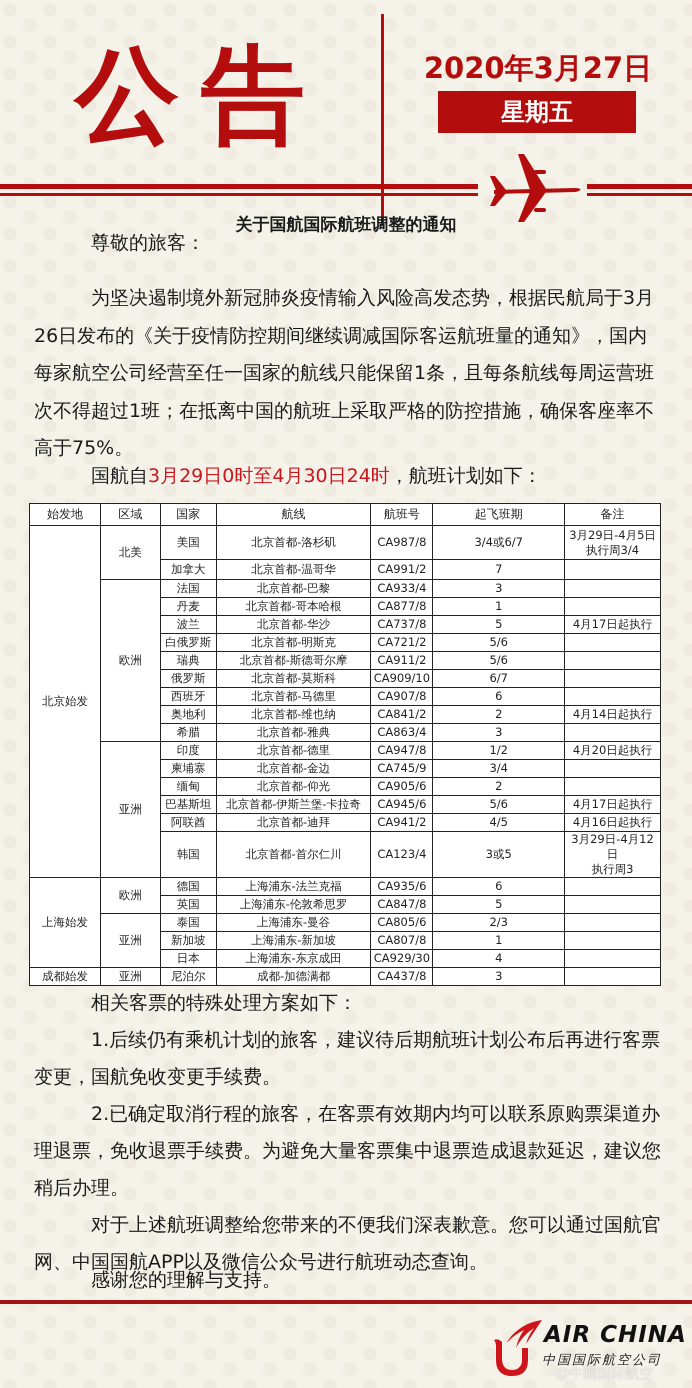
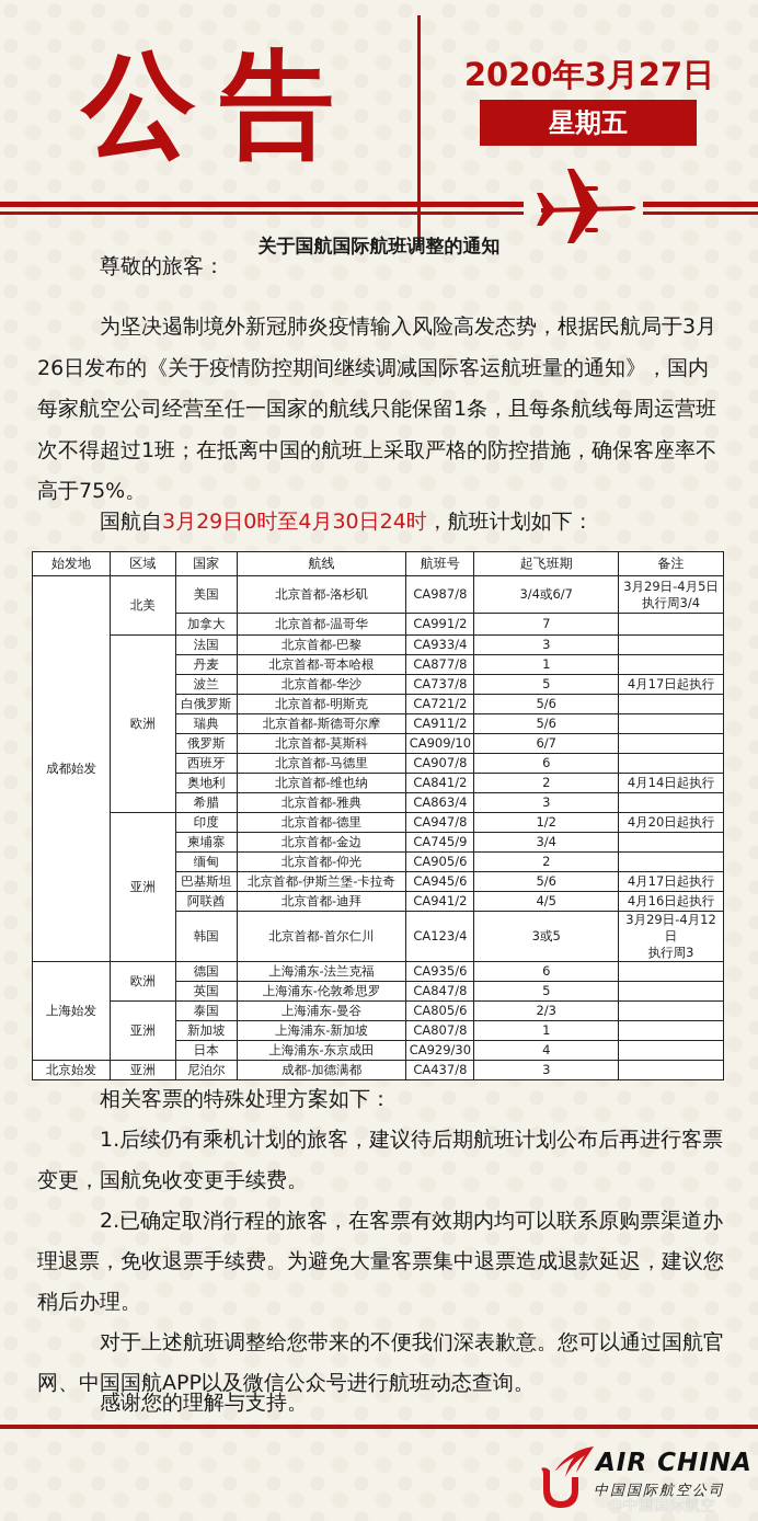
  公告
  2020年3月27日
  星期五
  关于国航国际航班调整的通知
  尊敬的旅客：
  为坚决遏制境外新冠肺炎疫情输入风险高发态势，根据民航局于3月26日发布的《关于疫情防控期间继续调减国际客运航班量的通知》，国内每家航空公司经营至任一国家的航线只能保留1条，且每条航线每周运营班次不得超过1班；在抵离中国的航班上采取严格的防控措施，确保客座率不高于75%。
  国航自3月29日0时至4月30日24时，航班计划如下：
  始发地	区域	国家	航线	航班号	起飞班期	备注
- 北京始发	北美	美国	北京首都-洛杉矶	CA987/8	3/4或6/7	3月29日-4月5日执行周3/4
+ 成都始发	北美	美国	北京首都-洛杉矶	CA987/8	3/4或6/7	3月29日-4月5日执行周3/4
  加拿大	北京首都-温哥华	CA991/2	7
  欧洲	法国	北京首都-巴黎	CA933/4	3
  丹麦	北京首都-哥本哈根	CA877/8	1
  波兰	北京首都-华沙	CA737/8	5	4月17日起执行
  白俄罗斯	北京首都-明斯克	CA721/2	5/6
  瑞典	北京首都-斯德哥尔摩	CA911/2	5/6
  俄罗斯	北京首都-莫斯科	CA909/10	6/7
  西班牙	北京首都-马德里	CA907/8	6
  奥地利	北京首都-维也纳	CA841/2	2	4月14日起执行
  希腊	北京首都-雅典	CA863/4	3
  亚洲	印度	北京首都-德里	CA947/8	1/2	4月20日起执行
  柬埔寨	北京首都-金边	CA745/9	3/4
  缅甸	北京首都-仰光	CA905/6	2
  巴基斯坦	北京首都-伊斯兰堡-卡拉奇	CA945/6	5/6	4月17日起执行
  阿联酋	北京首都-迪拜	CA941/2	4/5	4月16日起执行
  韩国	北京首都-首尔仁川	CA123/4	3或5	3月29日-4月12日执行周3
  上海始发	欧洲	德国	上海浦东-法兰克福	CA935/6	6
  英国	上海浦东-伦敦希思罗	CA847/8	5
  亚洲	泰国	上海浦东-曼谷	CA805/6	2/3
  新加坡	上海浦东-新加坡	CA807/8	1
  日本	上海浦东-东京成田	CA929/30	4
- 成都始发	亚洲	尼泊尔	成都-加德满都	CA437/8	3
+ 北京始发	亚洲	尼泊尔	成都-加德满都	CA437/8	3
  相关客票的特殊处理方案如下：
  1.后续仍有乘机计划的旅客，建议待后期航班计划公布后再进行客票变更，国航免收变更手续费。
  2.已确定取消行程的旅客，在客票有效期内均可以联系原购票渠道办理退票，免收退票手续费。为避免大量客票集中退票造成退款延迟，建议您稍后办理。
  对于上述航班调整给您带来的不便我们深表歉意。您可以通过国航官网、中国国航APP以及微信公众号进行航班动态查询。
  感谢您的理解与支持。
  AIR CHINA
  中国国际航空公司
  @中国国际航空
